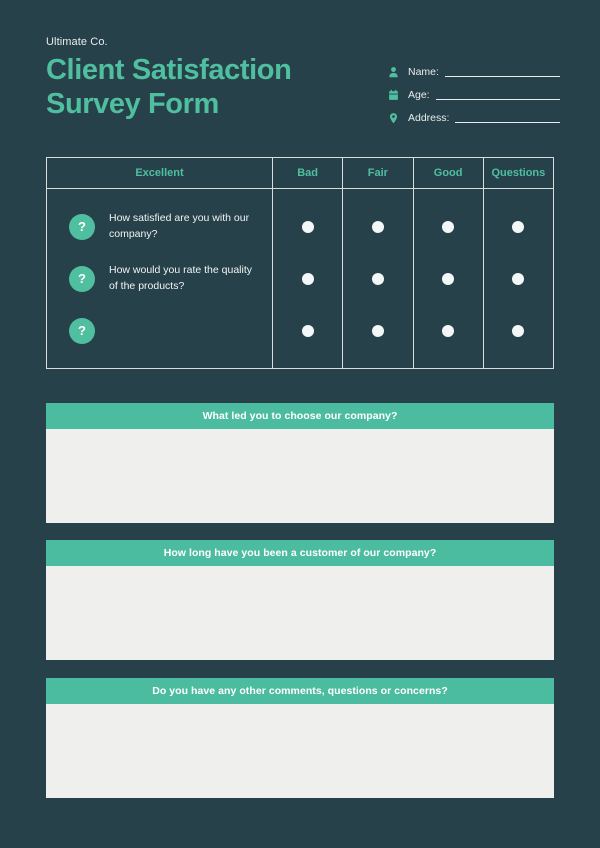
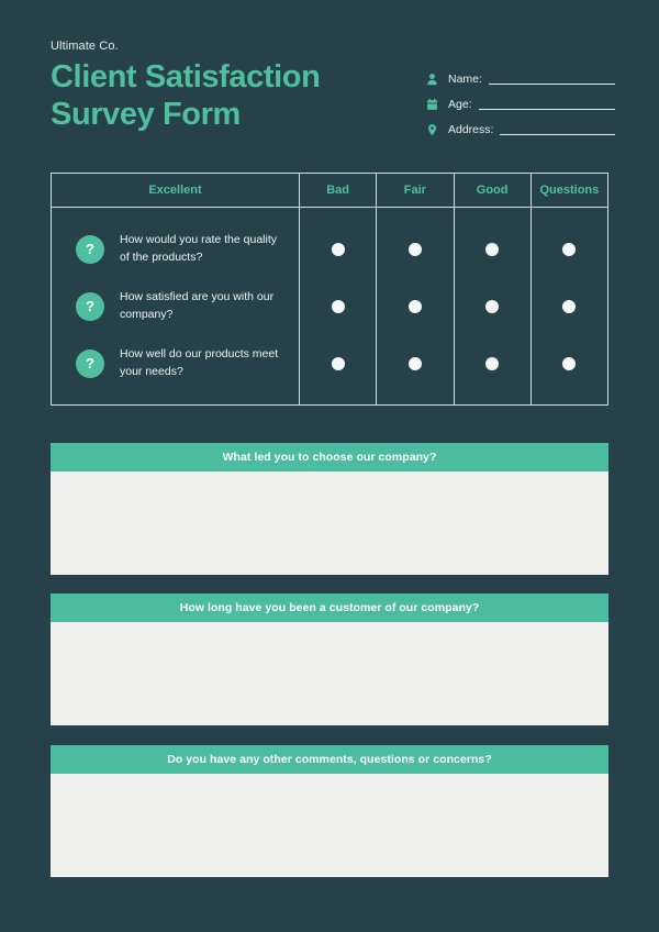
  Ultimate Co.
  Client Satisfaction Survey Form
  Name:
  Age:
  Address:
  Excellent
  Bad
  Fair
  Good
  Questions
  ?
- How satisfied are you with our company?
+ How would you rate the quality of the products?
  ?
- How would you rate the quality of the products?
+ How satisfied are you with our company?
  ?
+ How well do our products meet your needs?
  What led you to choose our company?
  How long have you been a customer of our company?
  Do you have any other comments, questions or concerns?
